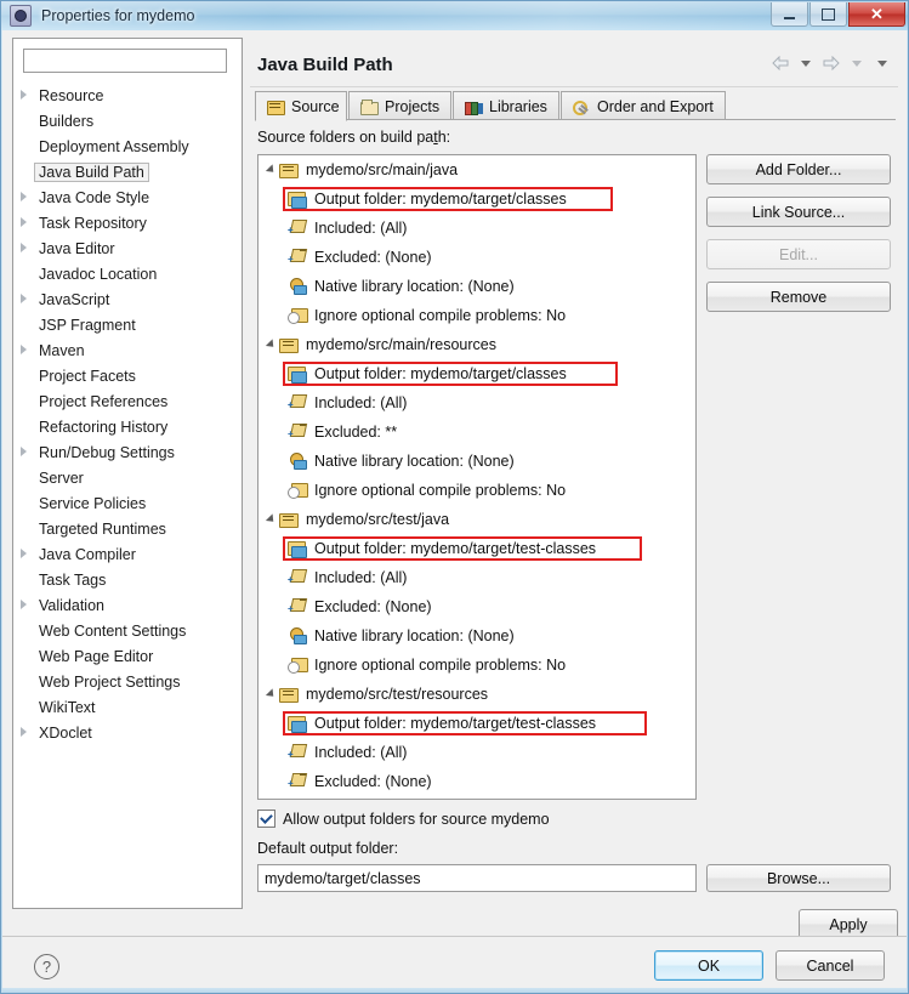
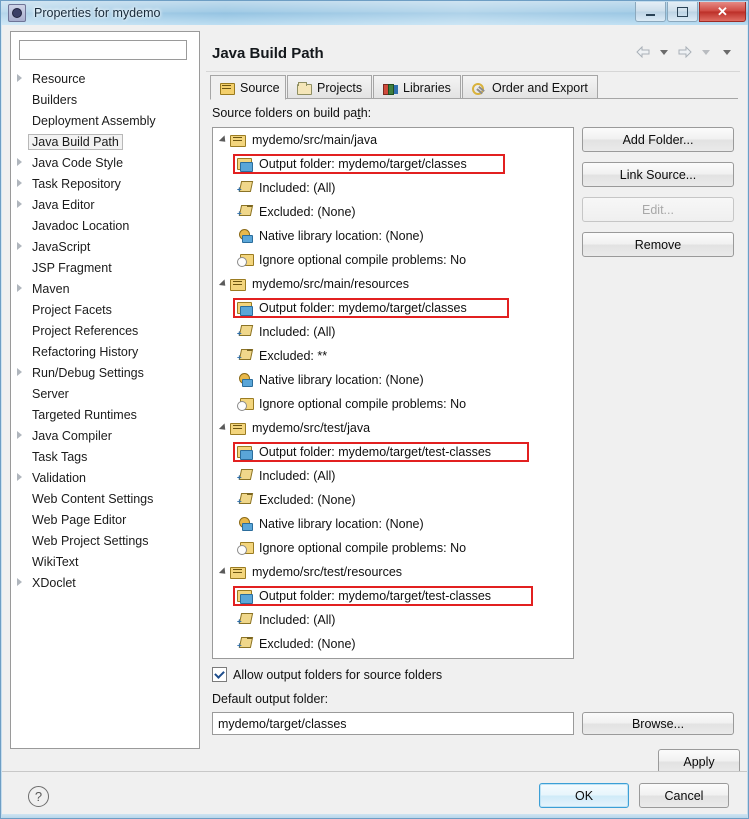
  Properties for mydemo
  ✕
  Resource
  Builders
  Deployment Assembly
  Java Build Path
  Java Code Style
  Task Repository
  Java Editor
  Javadoc Location
  JavaScript
  JSP Fragment
  Maven
  Project Facets
  Project References
  Refactoring History
  Run/Debug Settings
  Server
- Service Policies
  Targeted Runtimes
  Java Compiler
  Task Tags
  Validation
  Web Content Settings
  Web Page Editor
  Web Project Settings
  WikiText
  XDoclet
  Java Build Path
  Source
  Projects
  Libraries
  Order and Export
  Source folders on build path:
  mydemo/src/main/java
  Output folder: mydemo/target/classes
  Included: (All)
  +
  Excluded: (None)
  Native library location: (None)
  Ignore optional compile problems: No
  mydemo/src/main/resources
  Output folder: mydemo/target/classes
  Included: (All)
  +
  Excluded: **
  Native library location: (None)
  Ignore optional compile problems: No
  mydemo/src/test/java
  Output folder: mydemo/target/test-classes
  Included: (All)
  +
  Excluded: (None)
  Native library location: (None)
  Ignore optional compile problems: No
  mydemo/src/test/resources
  Output folder: mydemo/target/test-classes
  Included: (All)
  +
  Excluded: (None)
  Add Folder...
  Link Source...
  Edit...
  Remove
- Allow output folders for source mydemo
+ Allow output folders for source folders
  Default output folder:
  mydemo/target/classes
  Browse...
  Apply
  ?
  OK
  Cancel
